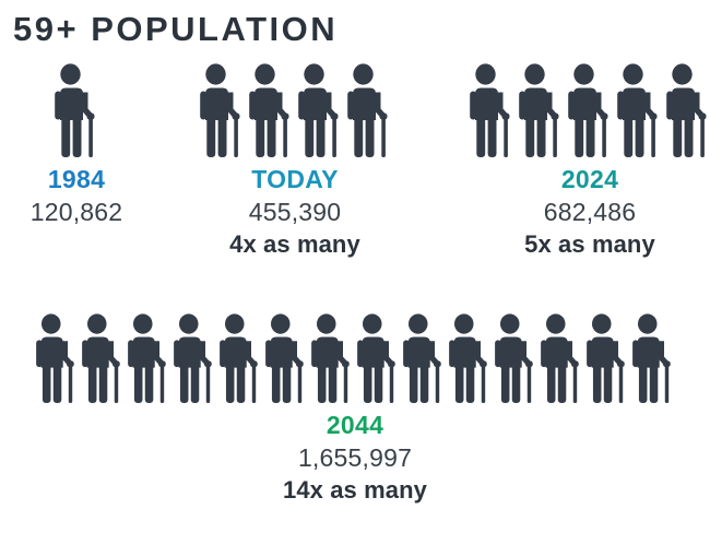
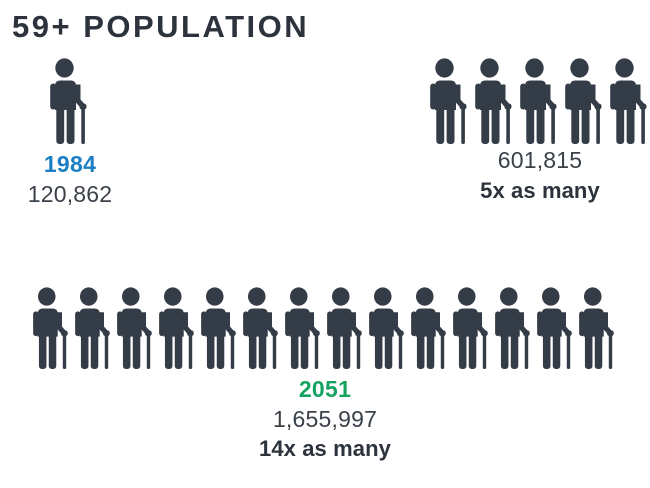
  59+ POPULATION
  1984
  120,862
- TODAY
- 455,390
- 4x as many
- 2024
- 682,486
+ 601,815
  5x as many
- 2044
+ 2051
  1,655,997
  14x as many
